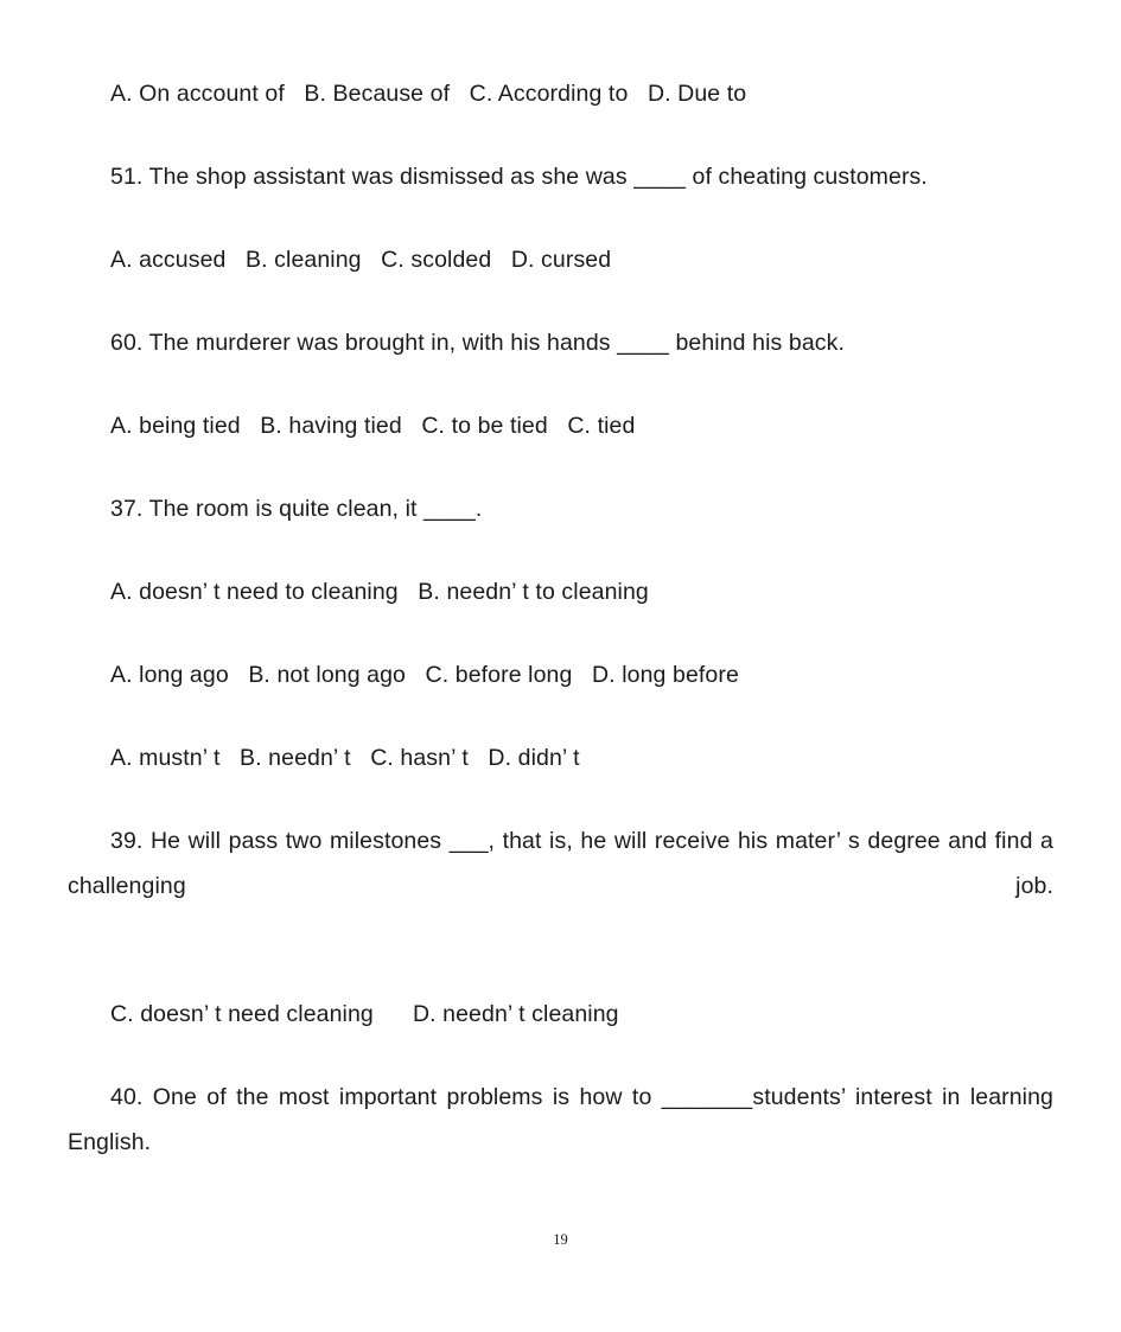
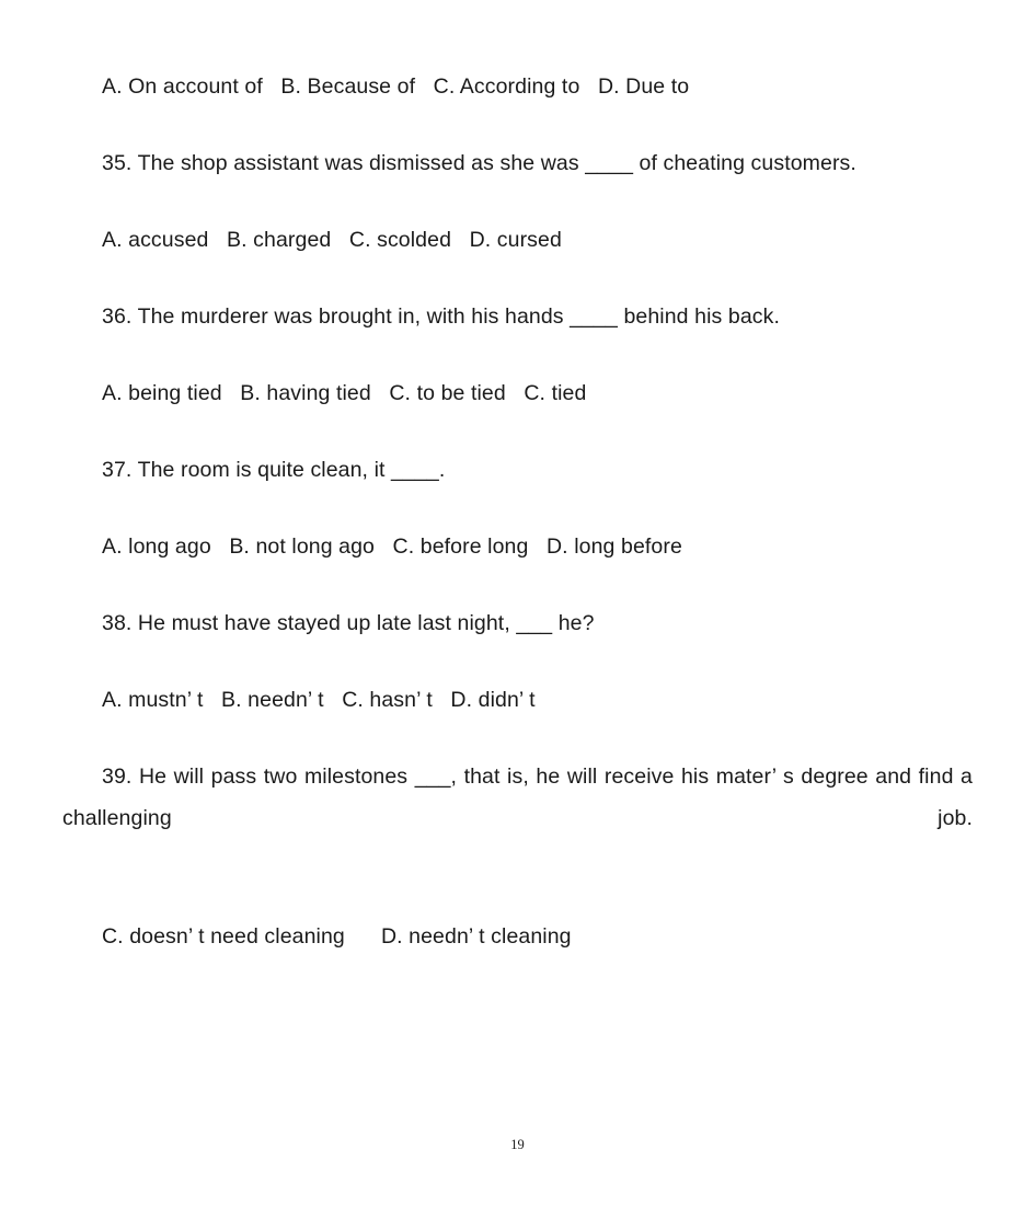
  A. On account of B. Because of C. According to D. Due to
- 51. The shop assistant was dismissed as she was ____ of cheating customers.
+ 35. The shop assistant was dismissed as she was ____ of cheating customers.
- A. accused B. cleaning C. scolded D. cursed
+ A. accused B. charged C. scolded D. cursed
- 60. The murderer was brought in, with his hands ____ behind his back.
+ 36. The murderer was brought in, with his hands ____ behind his back.
  A. being tied B. having tied C. to be tied C. tied
  37. The room is quite clean, it ____.
- A. doesn’ t need to cleaning B. needn’ t to cleaning
  A. long ago B. not long ago C. before long D. long before
+ 38. He must have stayed up late last night, ___ he?
  A. mustn’ t B. needn’ t C. hasn’ t D. didn’ t
  39. He will pass two milestones ___, that is, he will receive his mater’ s degree and find a challenging job.
  C. doesn’ t need cleaning D. needn’ t cleaning
- 40. One of the most important problems is how to _______students’ interest in learning English.
  19
